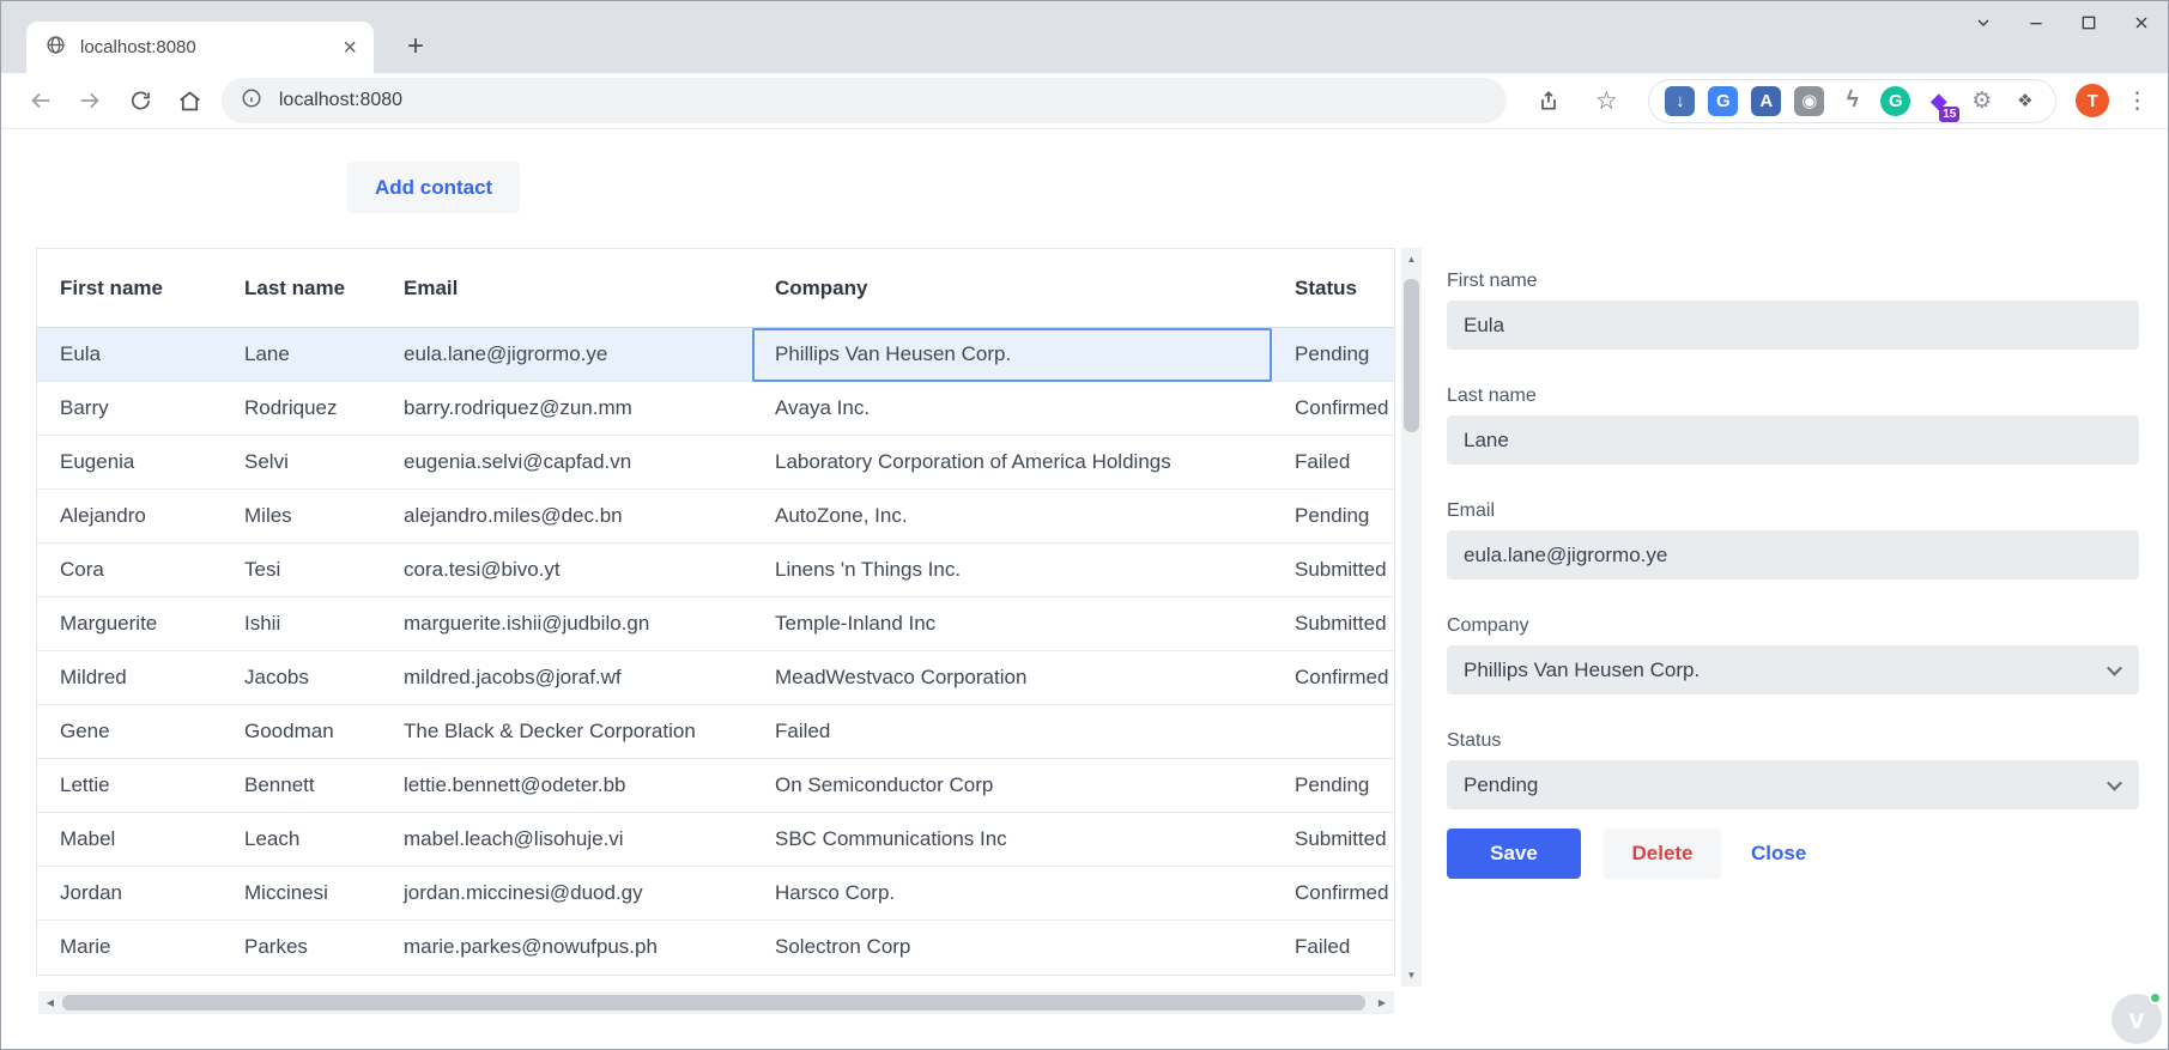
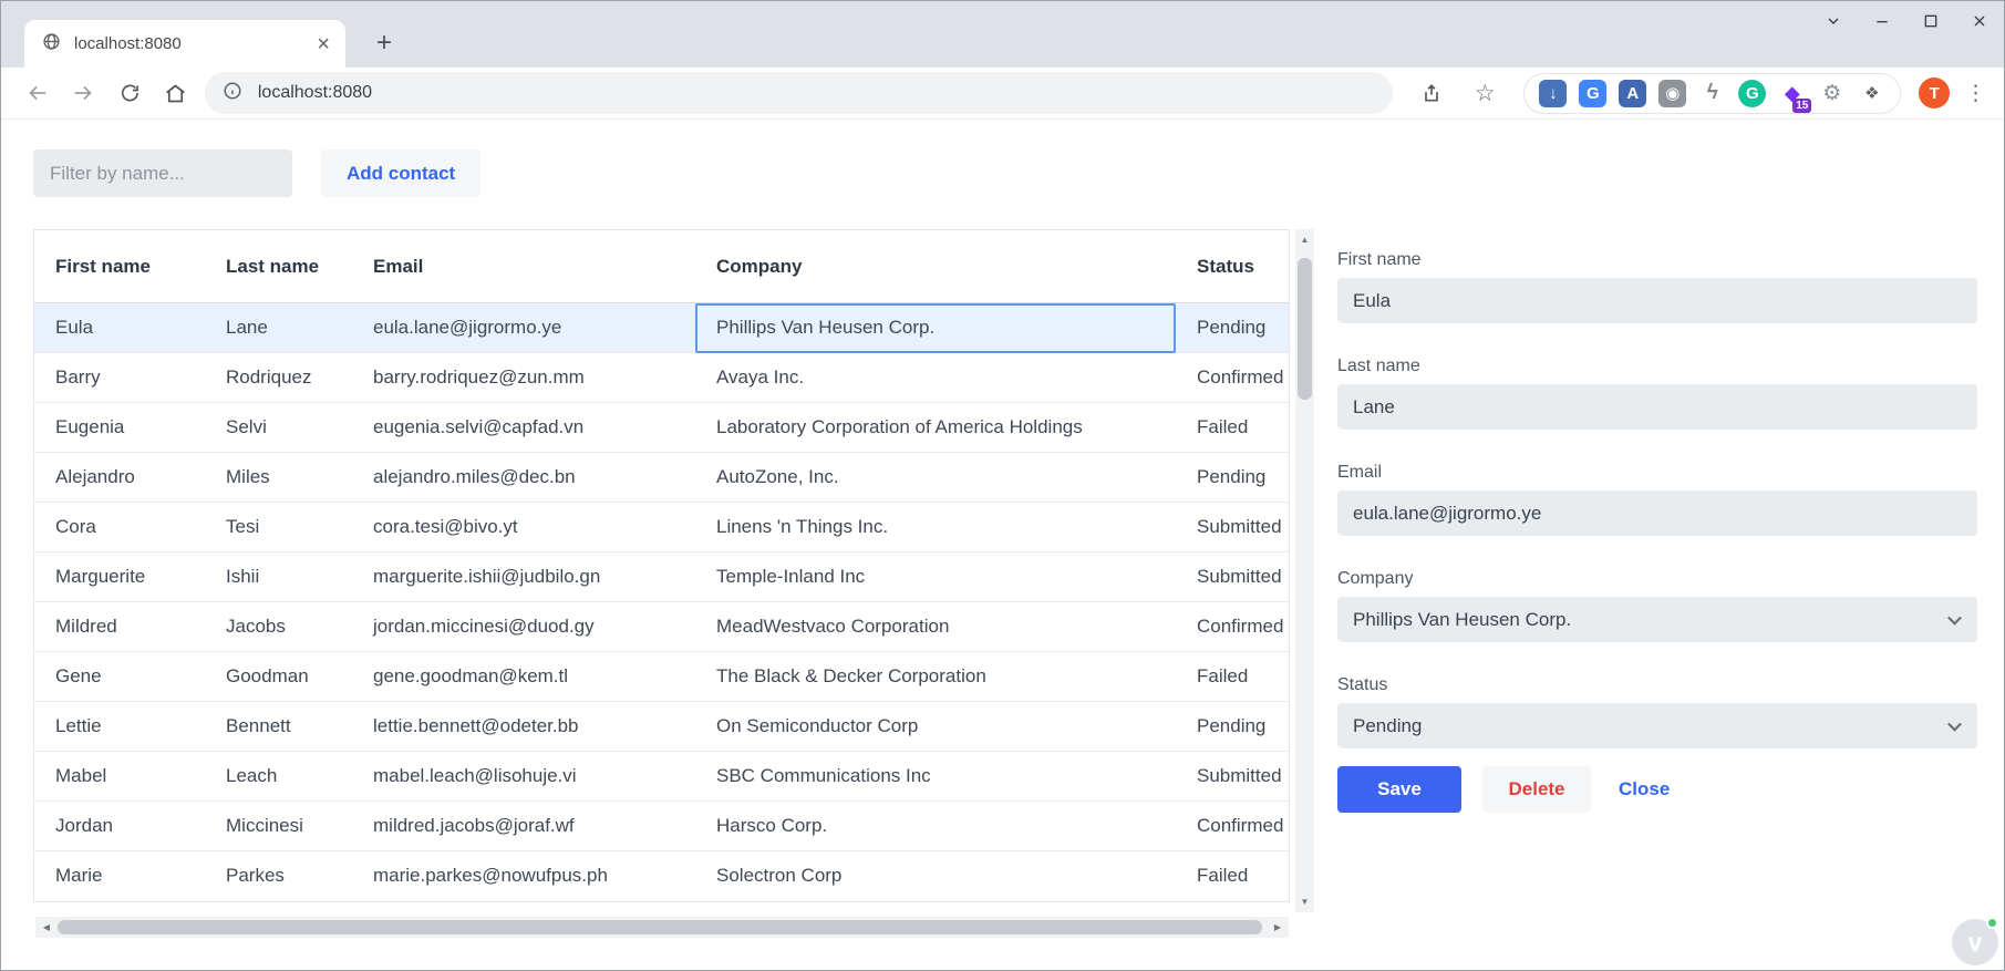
  localhost:8080
  ×
  +
  localhost:8080
  ☆
  ↓
  G
  A
  ◉
  ϟ
  G
  ◆
  15
  ⚙
  ❖
  T
  ⋮
+ Filter by name...
  Add contact
  First name
  Last name
  Email
  Company
  Status
  Eula
  Lane
  eula.lane@jigrormo.ye
  Phillips Van Heusen Corp.
  Pending
  Barry
  Rodriquez
  barry.rodriquez@zun.mm
  Avaya Inc.
  Confirmed
  Eugenia
  Selvi
  eugenia.selvi@capfad.vn
  Laboratory Corporation of America Holdings
  Failed
  Alejandro
  Miles
  alejandro.miles@dec.bn
  AutoZone, Inc.
  Pending
  Cora
  Tesi
  cora.tesi@bivo.yt
  Linens 'n Things Inc.
  Submitted
  Marguerite
  Ishii
  marguerite.ishii@judbilo.gn
  Temple-Inland Inc
  Submitted
  Mildred
  Jacobs
- mildred.jacobs@joraf.wf
+ jordan.miccinesi@duod.gy
  MeadWestvaco Corporation
  Confirmed
  Gene
  Goodman
+ gene.goodman@kem.tl
  The Black & Decker Corporation
  Failed
  Lettie
  Bennett
  lettie.bennett@odeter.bb
  On Semiconductor Corp
  Pending
  Mabel
  Leach
  mabel.leach@lisohuje.vi
  SBC Communications Inc
  Submitted
  Jordan
  Miccinesi
- jordan.miccinesi@duod.gy
+ mildred.jacobs@joraf.wf
  Harsco Corp.
  Confirmed
  Marie
  Parkes
  marie.parkes@nowufpus.ph
  Solectron Corp
  Failed
  ▲
  ▼
  ◀
  ▶
  First name
  Eula
  Last name
  Lane
  Email
  eula.lane@jigrormo.ye
  Company
  Phillips Van Heusen Corp.
  Status
  Pending
  Save
  Delete
  Close
  v
